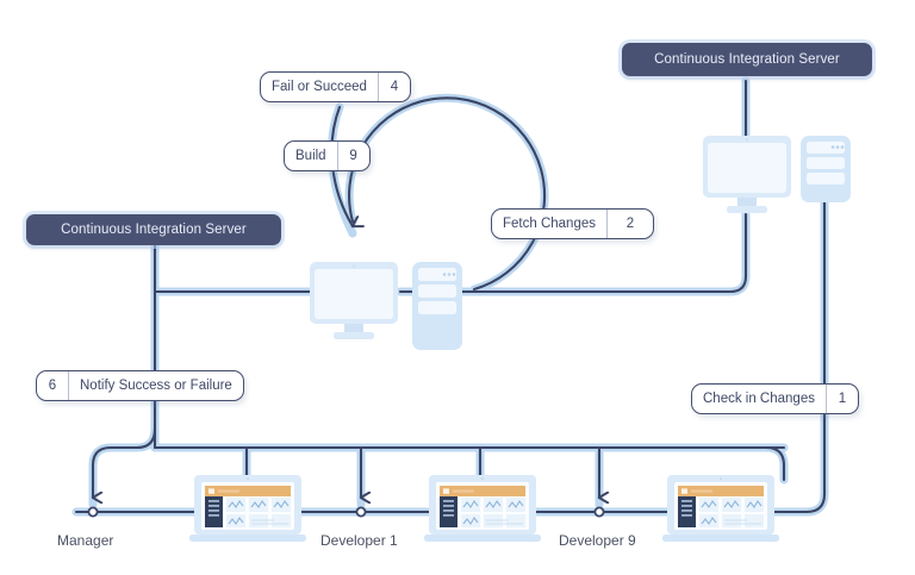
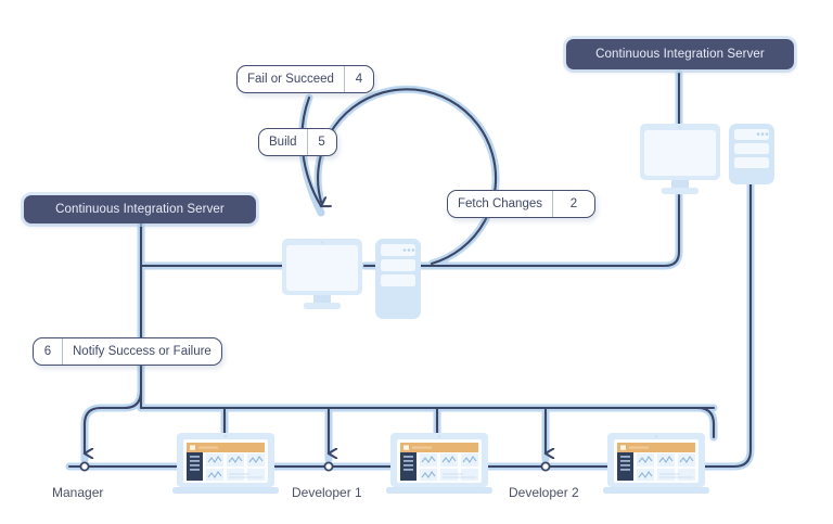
  Continuous Integration Server
  Continuous Integration Server
- Check in Changes
- 1
  Fetch Changes
  2
  Fail or Succeed
  4
  Build
- 9
+ 5
  6
  Notify Success or Failure
  Manager
  Developer 1
- Developer 9
+ Developer 2
